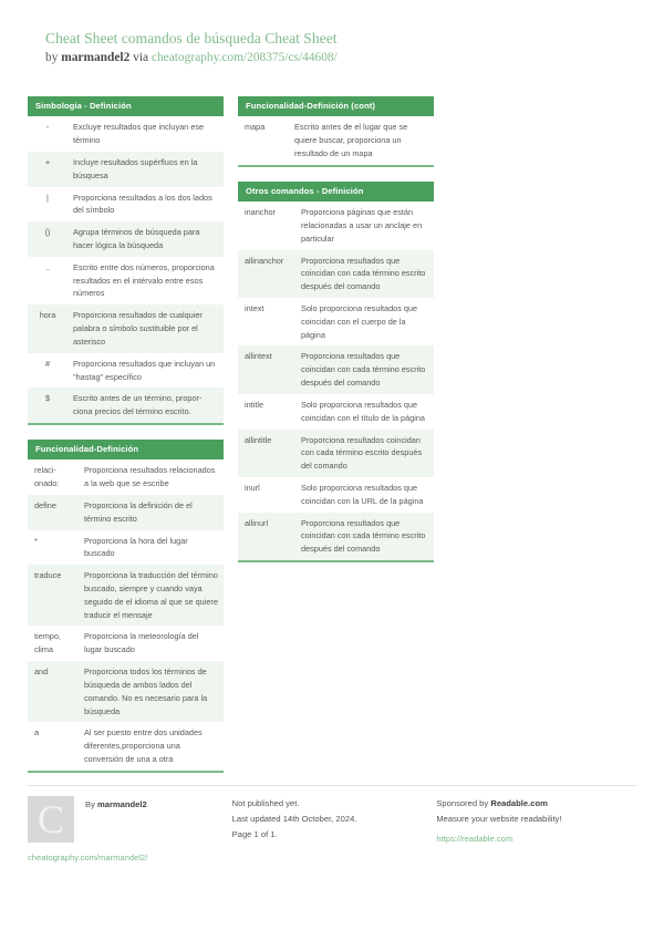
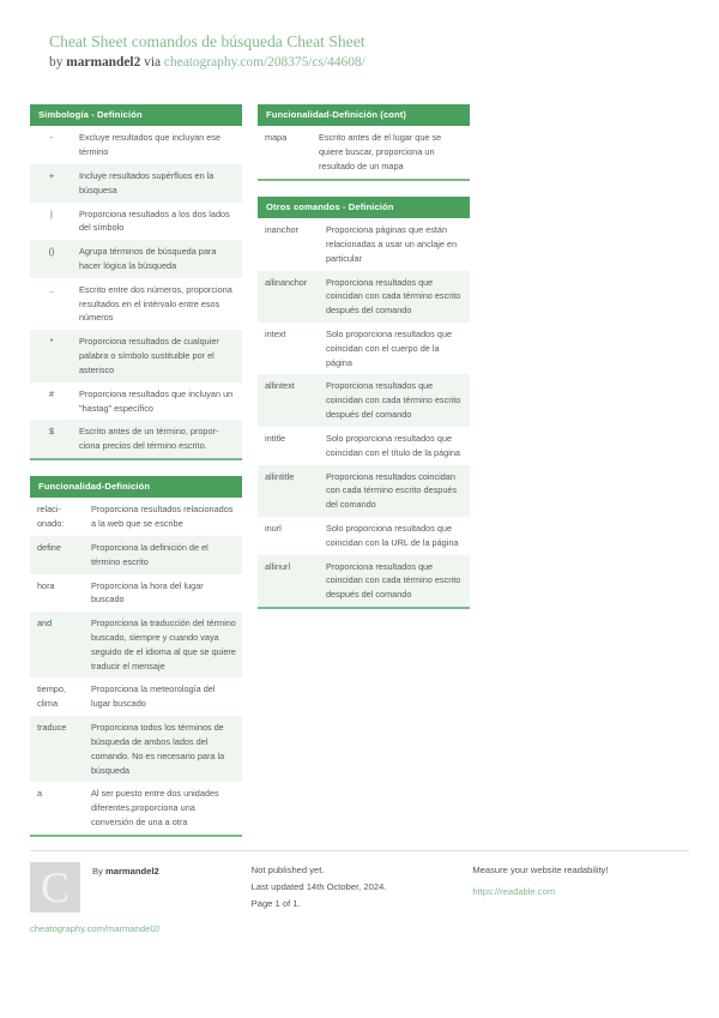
  Cheat Sheet comandos de búsqueda Cheat Sheet
  by marmandel2 via cheatography.com/208375/cs/44608/
  Simbología - Definición
  -	Excluye resultados que incluyan ese término
  +	Incluye resultados supérfluos en la búsquesa
  |	Proporciona resultados a los dos lados del símbolo
  ()	Agrupa términos de búsqueda para hacer lógica la búsqueda
  ..	Escrito entre dos números, proporciona resultados en el intérvalo entre esos números
- hora	Proporciona resultados de cualquier palabra o símbolo sustituible por el asterisco
+ *	Proporciona resultados de cualquier palabra o símbolo sustituible por el asterisco
  #	Proporciona resultados que incluyan un "hastag" específico
  $	Escrito antes de un término, propor­ciona precios del término escrito.
  Funcionalidad-Definición
  relaci­onado:	Proporciona resultados relaci­onados a la web que se escribe
  define	Proporciona la definición de el término escrito
- *	Proporciona la hora del lugar buscado
+ hora	Proporciona la hora del lugar buscado
- traduce	Proporciona la traducción del término buscado, siempre y cuando vaya seguido de el idioma al que se quiere traducir el mensaje
+ and	Proporciona la traducción del término buscado, siempre y cuando vaya seguido de el idioma al que se quiere traducir el mensaje
  tiempo, clima	Proporciona la meteorología del lugar buscado
- and	Proporciona todos los términos de búsqueda de ambos lados del comando. No es necesario para la búsqueda
+ traduce	Proporciona todos los términos de búsqueda de ambos lados del comando. No es necesario para la búsqueda
  a	Al ser puesto entre dos unidades diferen­tes,pr­opo­rciona una conversión de una a otra
  Funcionalidad-Definición (cont)
  mapa	Escrito antes de el lugar que se quiere buscar, proporciona un resultado de un mapa
  Otros comandos - Definición
  inanchor	Proporciona páginas que están relacionadas a usar un anclaje en particular
  allina­nchor	Proporciona resultados que coincidan con cada término escrito después del comando
  intext	Solo proporciona resultados que coincidan con el cuerpo de la página
  allintext	Proporciona resultados que coincidan con cada término escrito después del comando
  intitle	Solo proporciona resultados que coincidan con el título de la página
  allintitle	Proporciona resultados coincidan con cada término escrito después del comando
  inurl	Solo proporciona resultados que coincidan con la URL de la página
  allinurl	Proporciona resultados que coincidan con cada término escrito después del comando
  C
  By marmandel2
  cheatography.com/marmandel2/
  Not published yet.
  Last updated 14th October, 2024.
  Page 1 of 1.
- Sponsored by Readable.com
  Measure your website readability!
  https://readable.com
